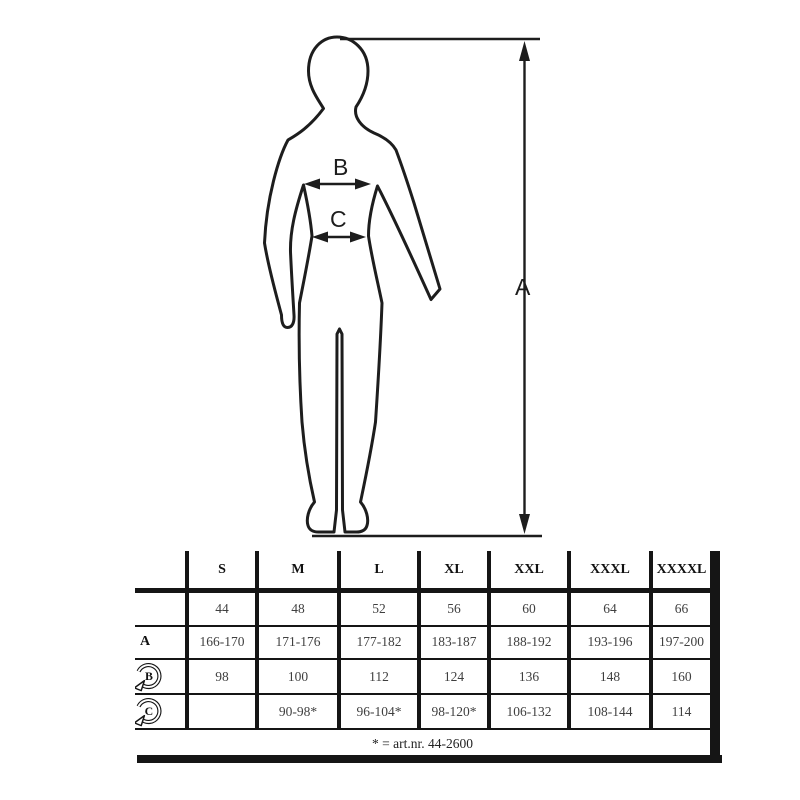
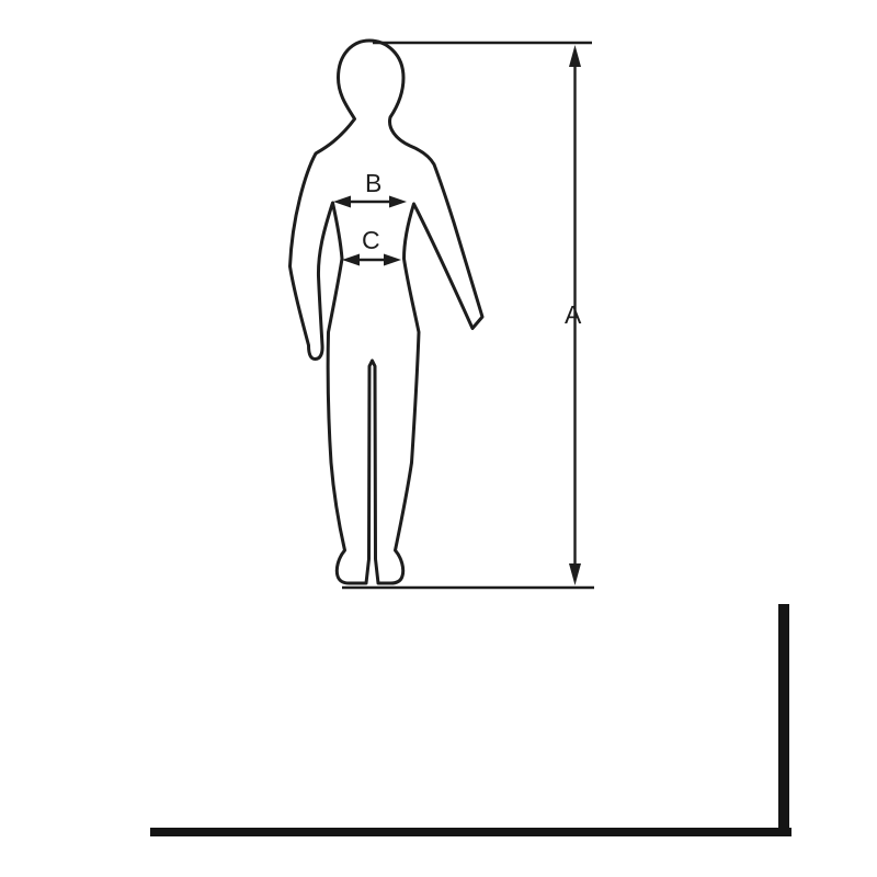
  A
  B
  C
- 	S	M	L	XL	XXL	XXXL	XXXXL
- 	44	48	52	56	60	64	66
- A	166-170	171-176	177-182	183-187	188-192	193-196	197-200
- B	98	100	112	124	136	148	160
- C		90-98*	96-104*	98-120*	106-132	108-144	114
- * = art.nr. 44-2600
